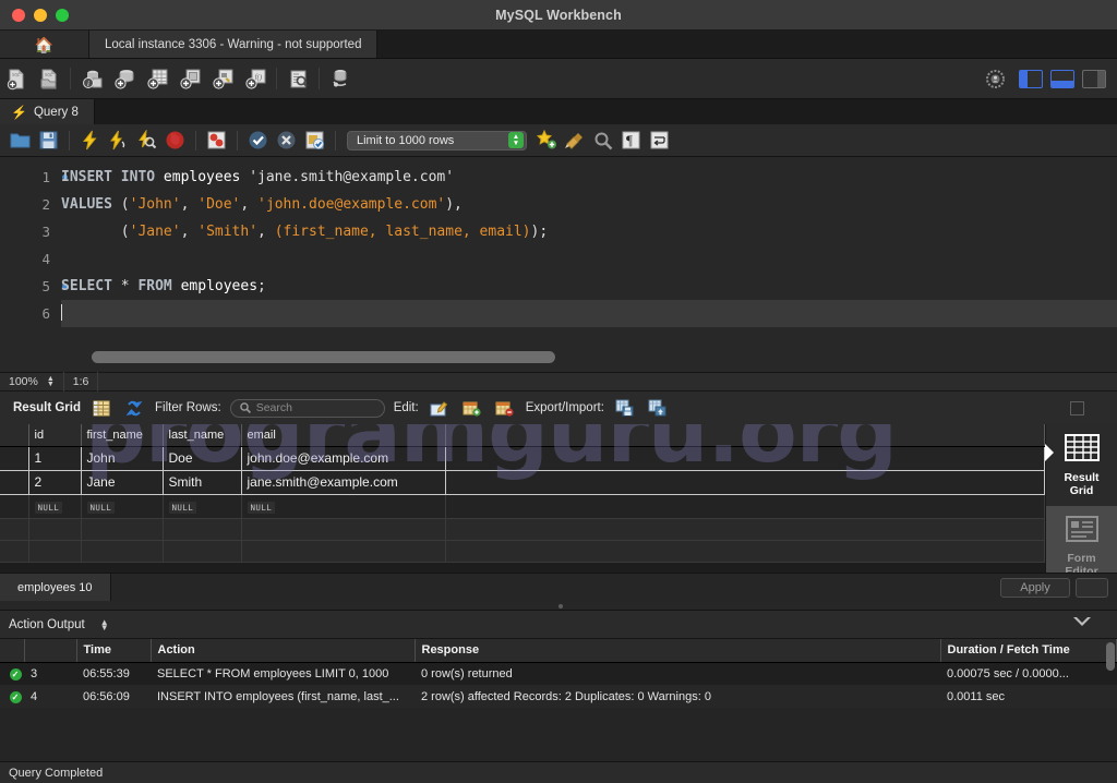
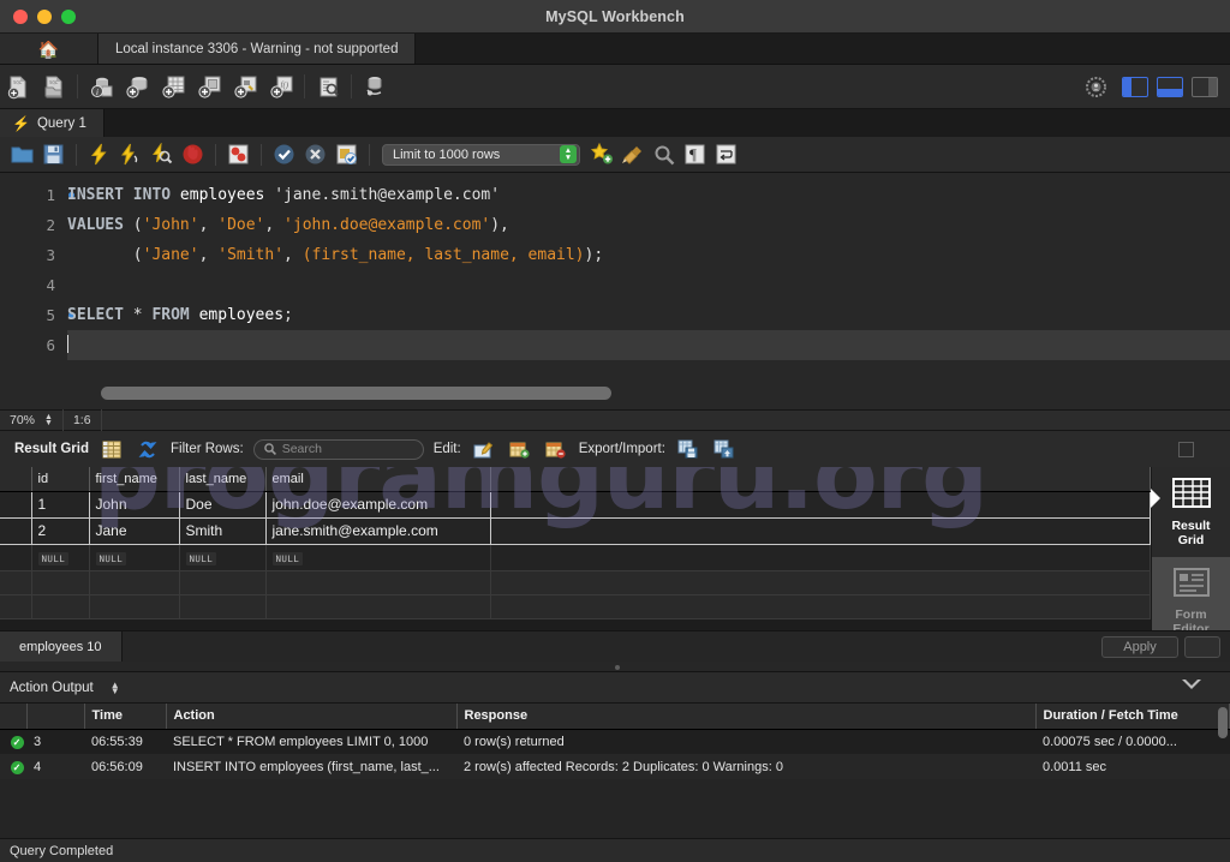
  MySQL Workbench
  🏠
  Local instance 3306 - Warning - not supported
  i
  f()
  ⚡
- Query 8
+ Query 1
  Limit to 1000 rows
  ¶
  1
  2
  3
  4
  5
  6
  INSERT INTO employees 'jane.smith@example.com'
  VALUES ('John', 'Doe', 'john.doe@example.com'),
  ('Jane', 'Smith', (first_name, last_name, email));
  SELECT * FROM employees;
- 100%
+ 70%
  1:6
  programguru.org
  Result Grid
  Filter Rows:
  Search
  Edit:
  Export/Import:
  	id	first_name	last_name	email
  	1	John	Doe	john.doe@example.com
  	2	Jane	Smith	jane.smith@example.com
  	NULL	NULL	NULL	NULL
  Result
  Grid
  Form
  Editor
  employees 10
  Apply
  Action Output
  ▲
  ▼
  		Time	Action	Response	Duration / Fetch Time
  ✓	3	06:55:39	SELECT * FROM employees LIMIT 0, 1000	0 row(s) returned	0.00075 sec / 0.0000...
  ✓	4	06:56:09	INSERT INTO employees (first_name, last_...	2 row(s) affected Records: 2 Duplicates: 0 Warnings: 0	0.0011 sec
  Query Completed
